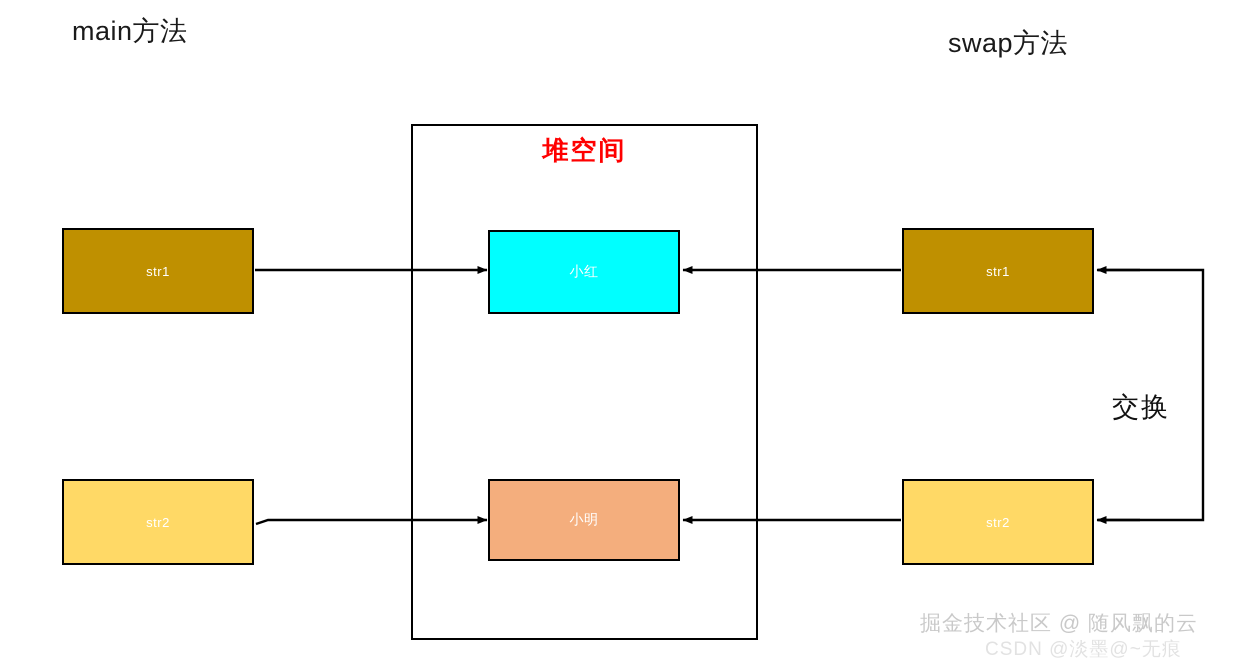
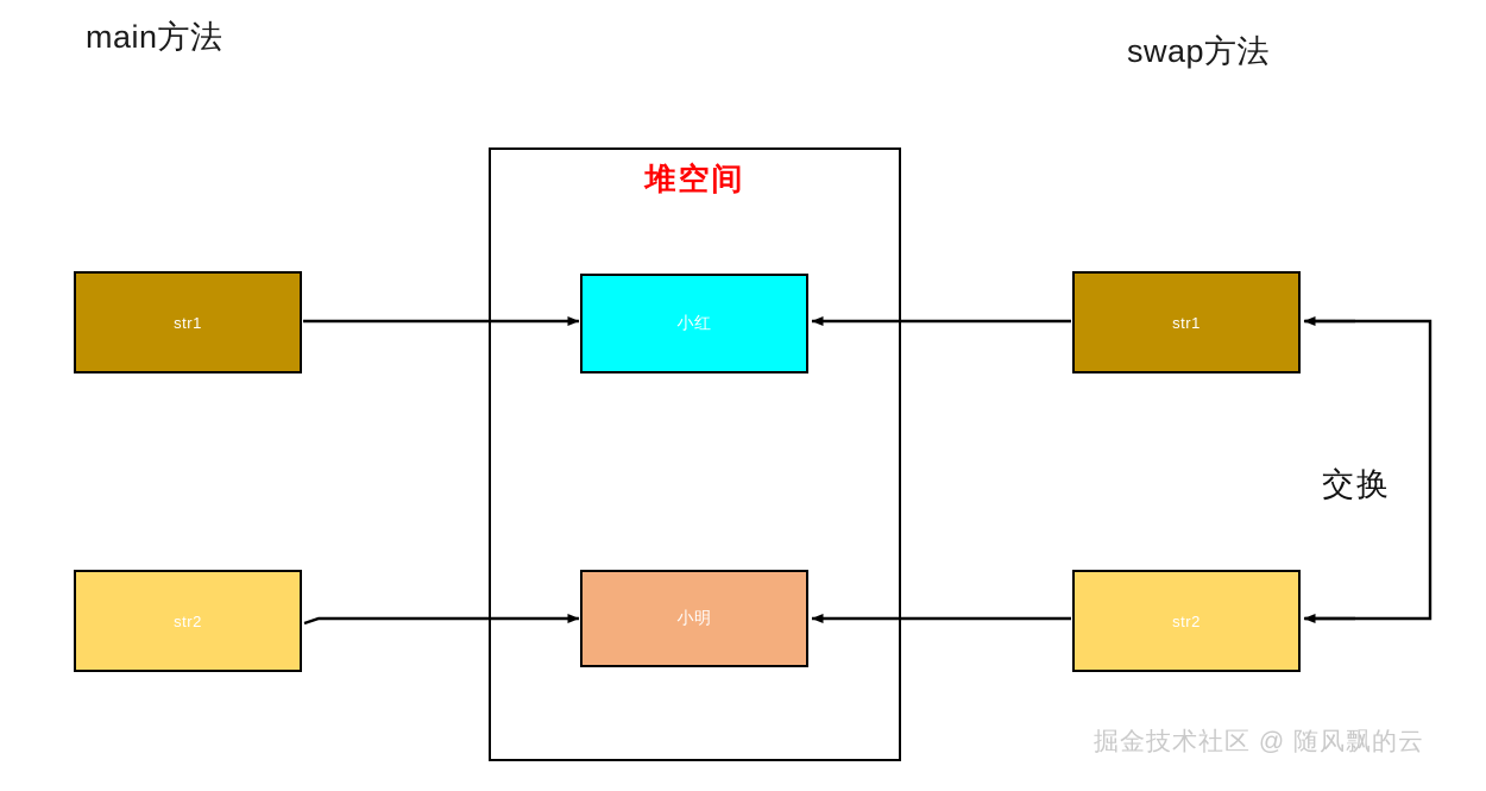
  main方法
  swap方法
  堆空间
  str1
  str2
  小红
  小明
  str1
  str2
  交换
  掘金技术社区 @ 随风飘的云
- CSDN @淡墨@~无痕
